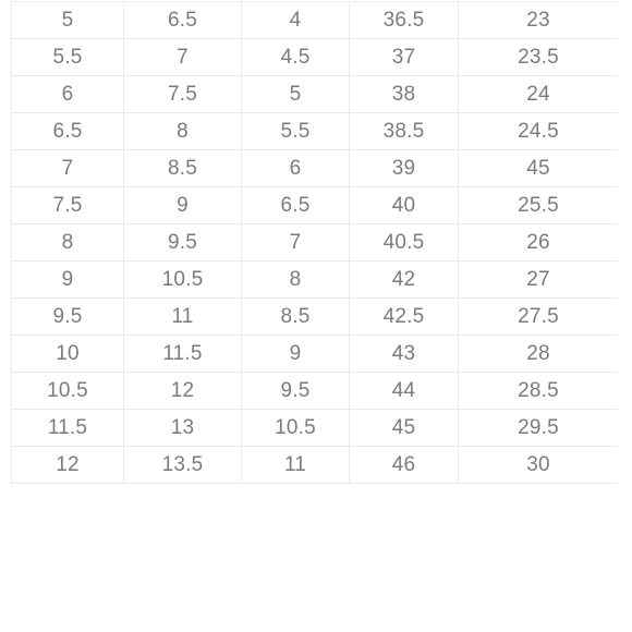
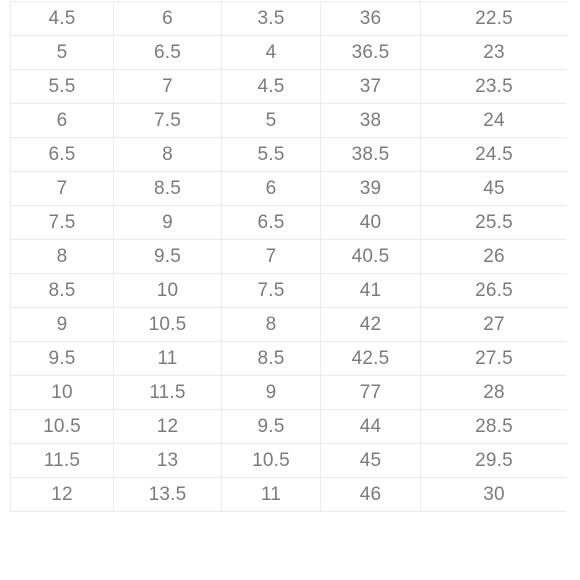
+ 4.5	6	3.5	36	22.5
  5	6.5	4	36.5	23
  5.5	7	4.5	37	23.5
  6	7.5	5	38	24
  6.5	8	5.5	38.5	24.5
  7	8.5	6	39	45
  7.5	9	6.5	40	25.5
  8	9.5	7	40.5	26
+ 8.5	10	7.5	41	26.5
  9	10.5	8	42	27
  9.5	11	8.5	42.5	27.5
- 10	11.5	9	43	28
+ 10	11.5	9	77	28
  10.5	12	9.5	44	28.5
  11.5	13	10.5	45	29.5
  12	13.5	11	46	30
